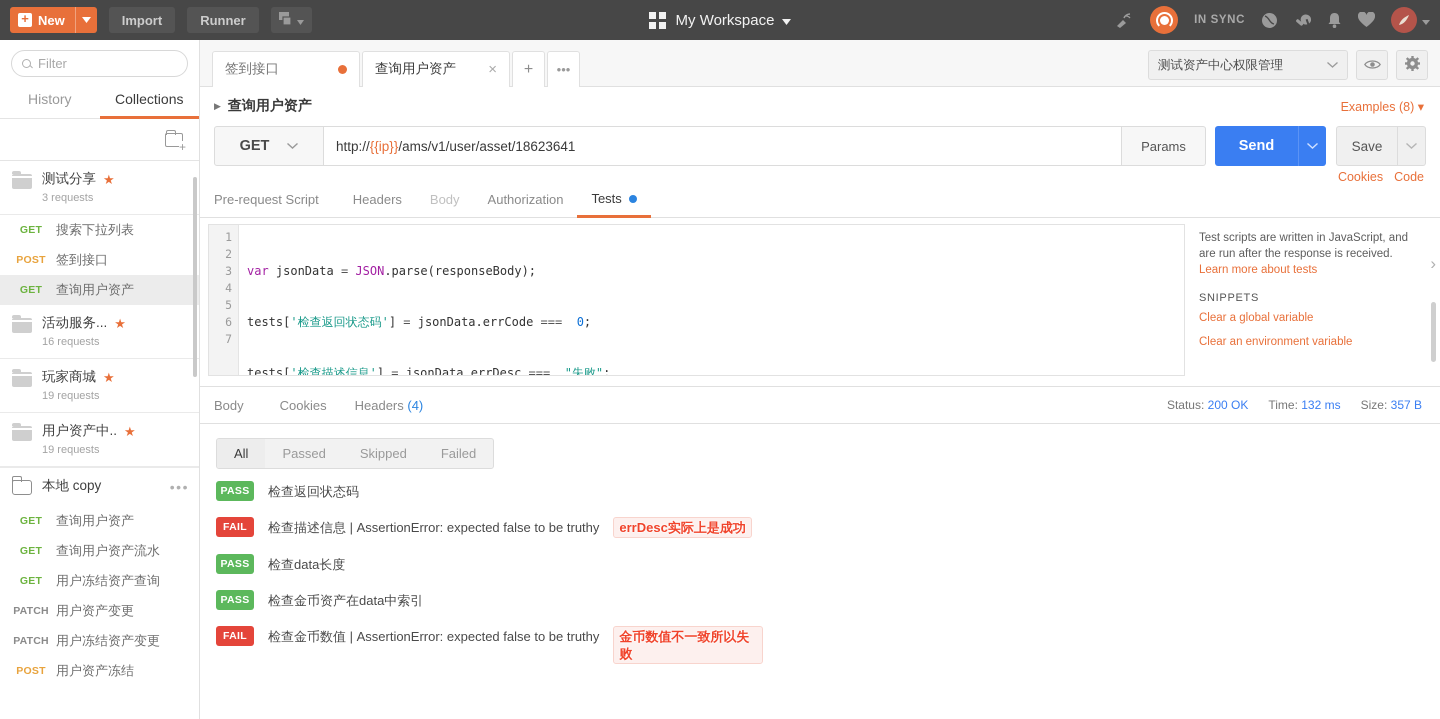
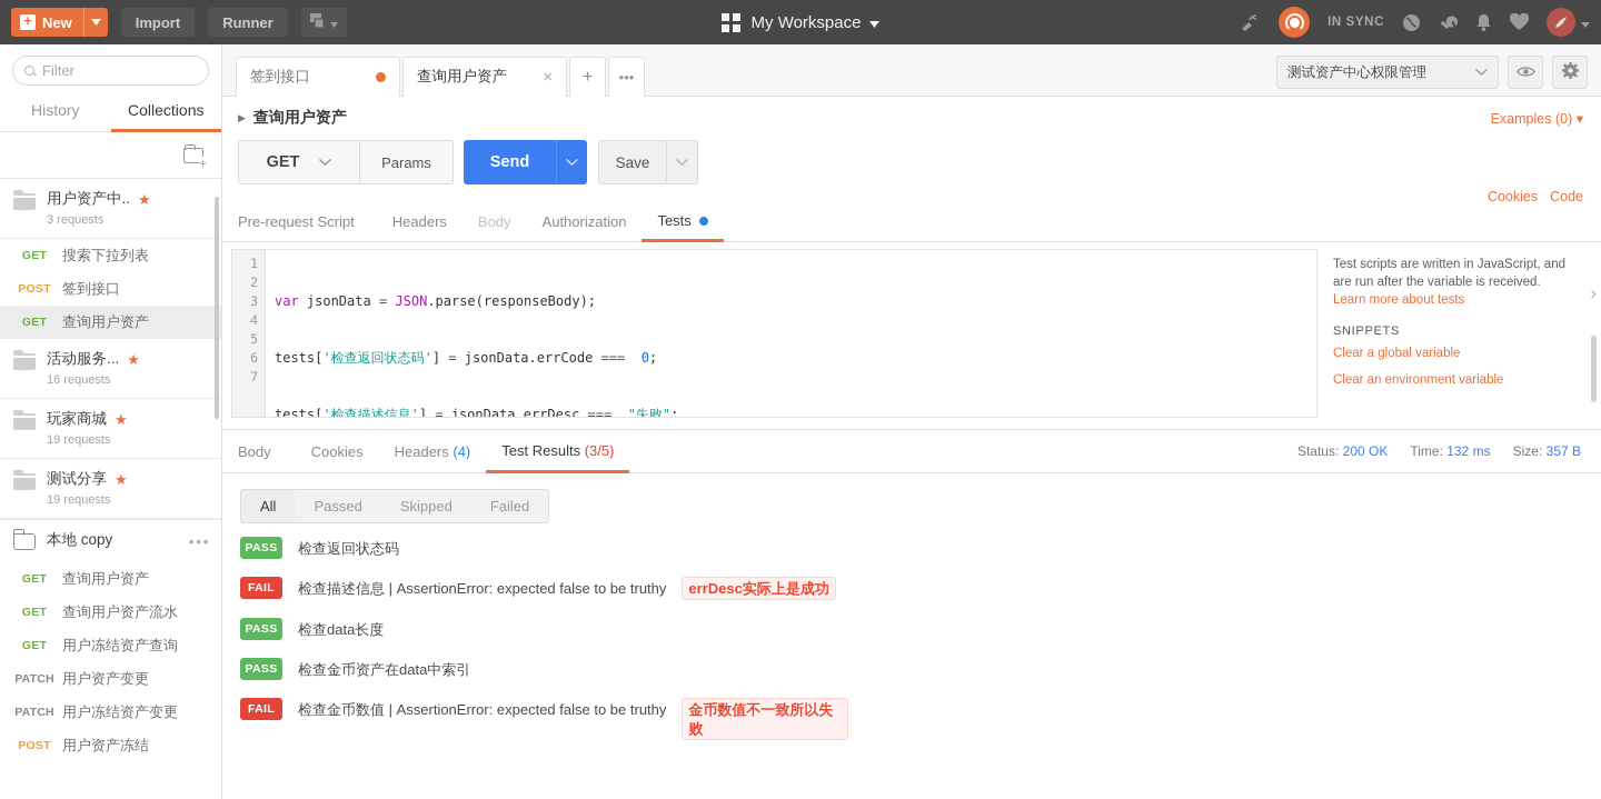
  +
  New
  Import
  Runner
  My Workspace
  IN SYNC
  Filter
  History
  Collections
- 测试分享
+ 用户资产中..
  ★
  3 requests
  GET
  搜索下拉列表
  POST
  签到接口
  GET
  查询用户资产
  活动服务...
  ★
  16 requests
  玩家商城
  ★
  19 requests
- 用户资产中..
+ 测试分享
  ★
  19 requests
  本地 copy
  •••
  GET
  查询用户资产
  GET
  查询用户资产流水
  GET
  用户冻结资产查询
  PATCH
  用户资产变更
  PATCH
  用户冻结资产变更
  POST
  用户资产冻结
  签到接口
  查询用户资产
  ×
  +
  •••
  测试资产中心权限管理
  ▶
  查询用户资产
- Examples (8) ▾
+ Examples (0) ▾
  GET
- http://
- {{ip}}
- /ams/v1/user/asset/18623641
  Params
  Send
  Save
  Cookies
  Code
  Pre-request Script
  Headers
  Body
  Authorization
  Tests
  1
  2
  3
  4
  5
  6
  7
  var jsonData = JSON.parse(responseBody);
  tests['检查返回状态码'] = jsonData.errCode === 0;
  tests['检查描述信息'] = jsonData.errDesc === "失败";
- Test scripts are written in JavaScript, and are run after the response is received.
+ Test scripts are written in JavaScript, and are run after the variable is received.
  Learn more about tests
  SNIPPETS
  Clear a global variable
  Clear an environment variable
  ›
  Body
  Cookies
  Headers (4)
+ Test Results (3/5)
  Status: 200 OK
  Time: 132 ms
  Size: 357 B
  All
  Passed
  Skipped
  Failed
  PASS
  检查返回状态码
  FAIL
  检查描述信息 | AssertionError: expected false to be truthy
  errDesc实际上是成功
  PASS
  检查data长度
  PASS
  检查金币资产在data中索引
  FAIL
  检查金币数值 | AssertionError: expected false to be truthy
  金币数值不一致所以失败
